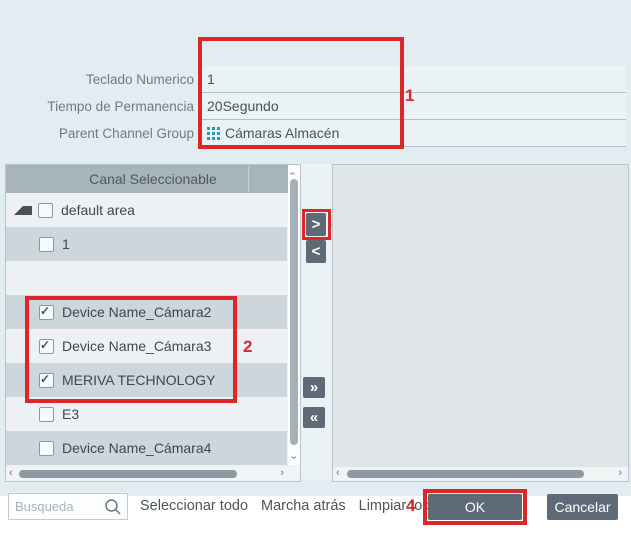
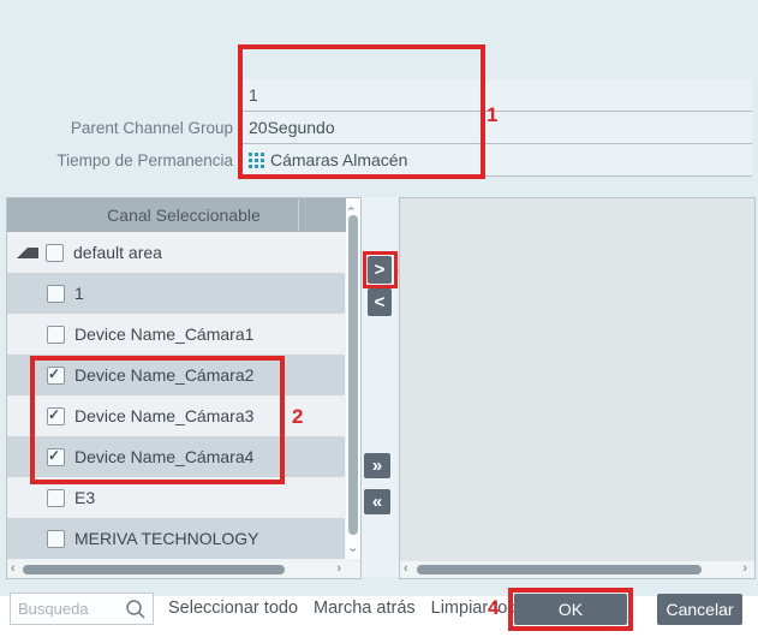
- Teclado Numerico
  1
- Tiempo de Permanencia
+ Parent Channel Group
  20Segundo
- Parent Channel Group
+ Tiempo de Permanencia
  Cámaras Almacén
  1
  Canal Seleccionable
  default area
  1
+ Device Name_Cámara1
  Device Name_Cámara2
  Device Name_Cámara3
- MERIVA TECHNOLOGY
+ Device Name_Cámara4
  E3
- Device Name_Cámara4
+ MERIVA TECHNOLOGY
  ‹
  ›
  2
  >
  <
  »
  «
  ‹
  ›
  Busqueda
  Seleccionar todo
  Marcha atrás
  Limpiar tod
  4
  OK
  Cancelar
